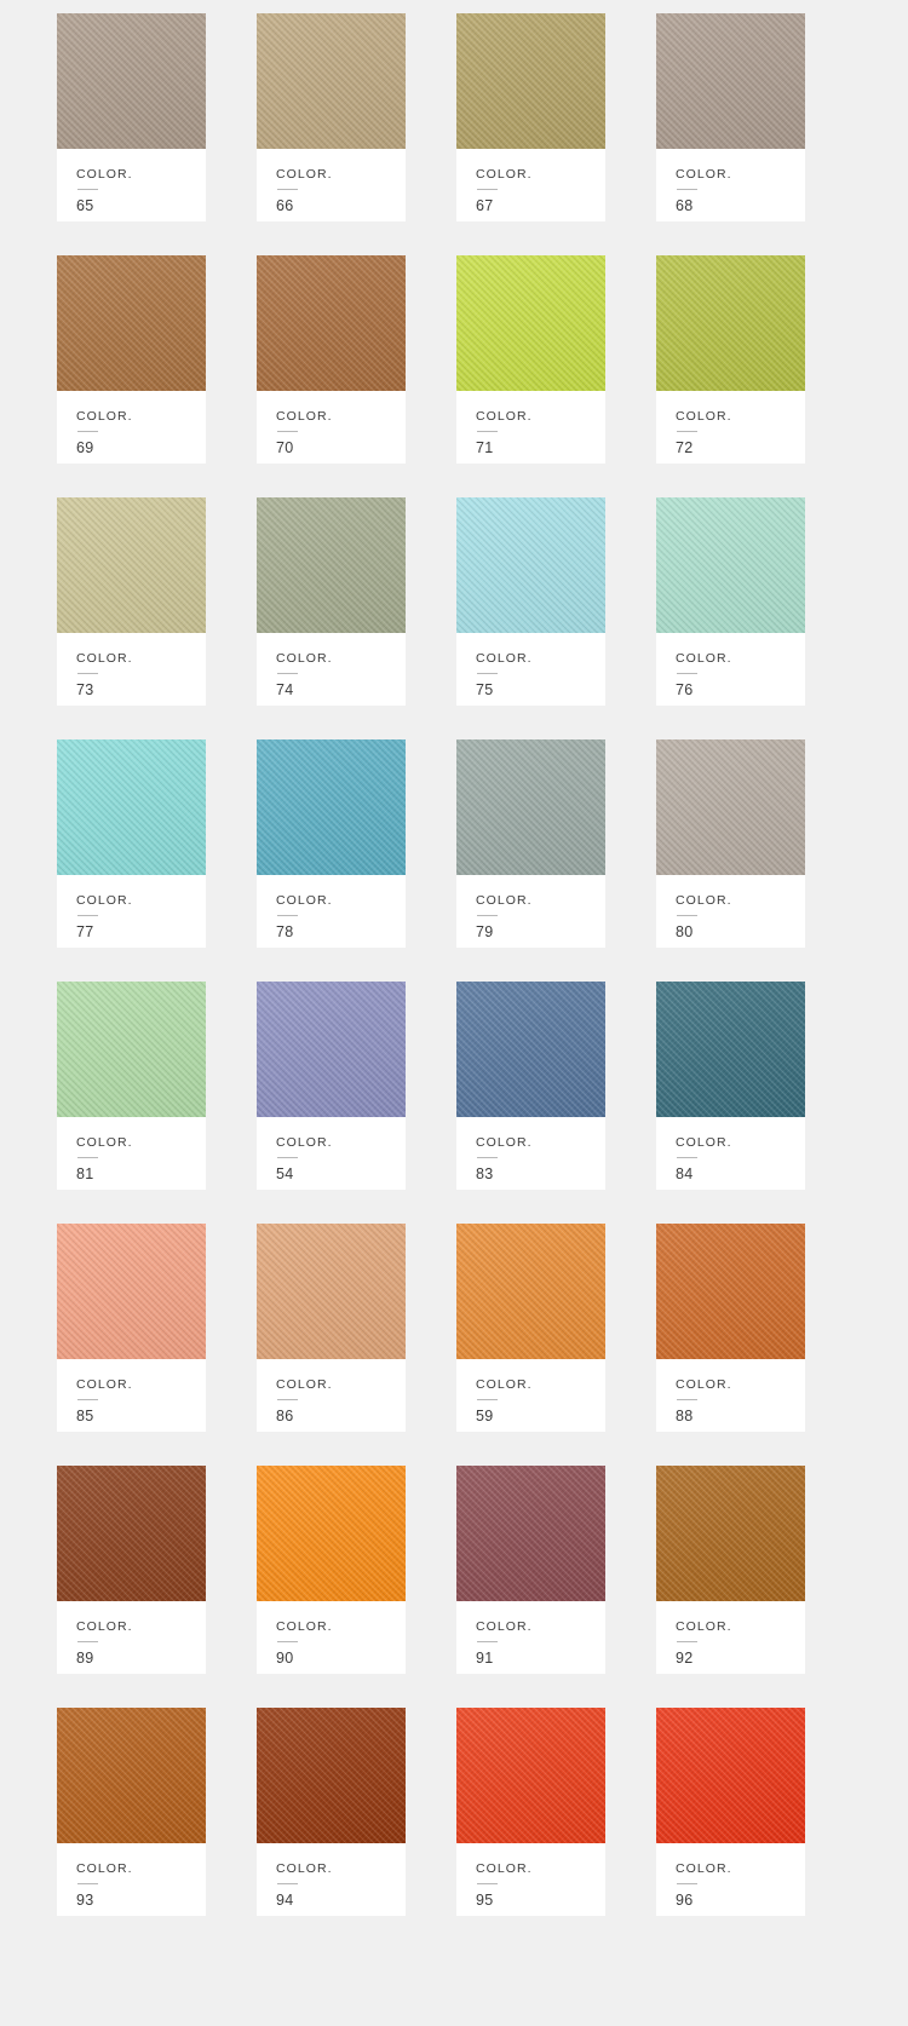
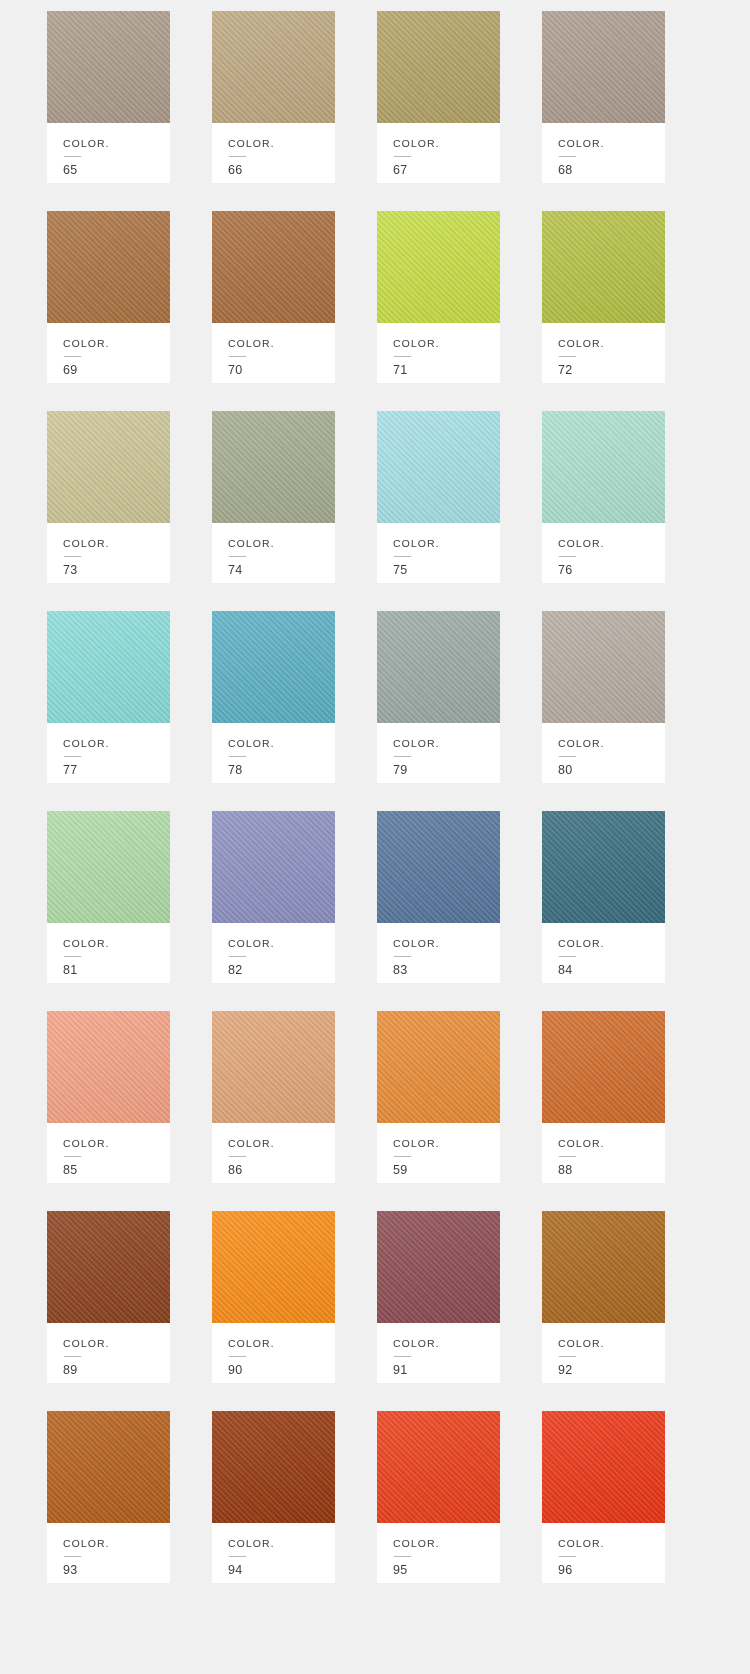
  COLOR.
  65
  COLOR.
  66
  COLOR.
  67
  COLOR.
  68
  COLOR.
  69
  COLOR.
  70
  COLOR.
  71
  COLOR.
  72
  COLOR.
  73
  COLOR.
  74
  COLOR.
  75
  COLOR.
  76
  COLOR.
  77
  COLOR.
  78
  COLOR.
  79
  COLOR.
  80
  COLOR.
  81
  COLOR.
- 54
+ 82
  COLOR.
  83
  COLOR.
  84
  COLOR.
  85
  COLOR.
  86
  COLOR.
  59
  COLOR.
  88
  COLOR.
  89
  COLOR.
  90
  COLOR.
  91
  COLOR.
  92
  COLOR.
  93
  COLOR.
  94
  COLOR.
  95
  COLOR.
  96
